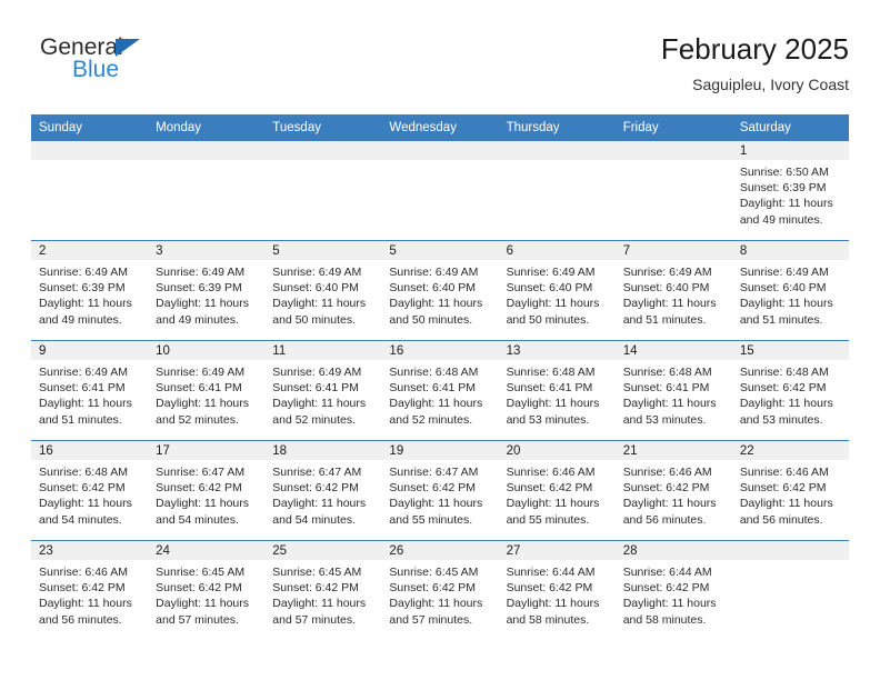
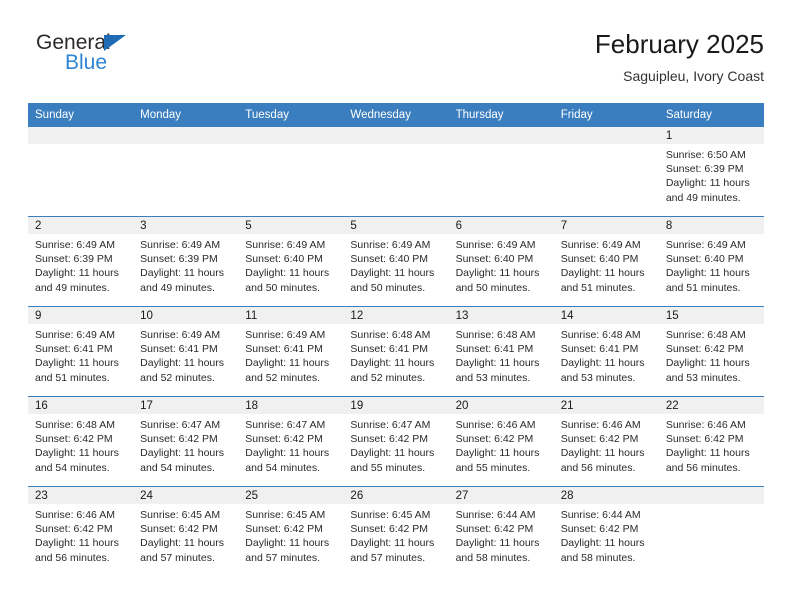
  General
  Blue
  February 2025
  Saguipleu, Ivory Coast
  Sunday	Monday	Tuesday	Wednesday	Thursday	Friday	Saturday
  						1Sunrise: 6:50 AMSunset: 6:39 PMDaylight: 11 hours and 49 minutes.
  2Sunrise: 6:49 AMSunset: 6:39 PMDaylight: 11 hours and 49 minutes.	3Sunrise: 6:49 AMSunset: 6:39 PMDaylight: 11 hours and 49 minutes.	5Sunrise: 6:49 AMSunset: 6:40 PMDaylight: 11 hours and 50 minutes.	5Sunrise: 6:49 AMSunset: 6:40 PMDaylight: 11 hours and 50 minutes.	6Sunrise: 6:49 AMSunset: 6:40 PMDaylight: 11 hours and 50 minutes.	7Sunrise: 6:49 AMSunset: 6:40 PMDaylight: 11 hours and 51 minutes.	8Sunrise: 6:49 AMSunset: 6:40 PMDaylight: 11 hours and 51 minutes.
- 9Sunrise: 6:49 AMSunset: 6:41 PMDaylight: 11 hours and 51 minutes.	10Sunrise: 6:49 AMSunset: 6:41 PMDaylight: 11 hours and 52 minutes.	11Sunrise: 6:49 AMSunset: 6:41 PMDaylight: 11 hours and 52 minutes.	16Sunrise: 6:48 AMSunset: 6:41 PMDaylight: 11 hours and 52 minutes.	13Sunrise: 6:48 AMSunset: 6:41 PMDaylight: 11 hours and 53 minutes.	14Sunrise: 6:48 AMSunset: 6:41 PMDaylight: 11 hours and 53 minutes.	15Sunrise: 6:48 AMSunset: 6:42 PMDaylight: 11 hours and 53 minutes.
+ 9Sunrise: 6:49 AMSunset: 6:41 PMDaylight: 11 hours and 51 minutes.	10Sunrise: 6:49 AMSunset: 6:41 PMDaylight: 11 hours and 52 minutes.	11Sunrise: 6:49 AMSunset: 6:41 PMDaylight: 11 hours and 52 minutes.	12Sunrise: 6:48 AMSunset: 6:41 PMDaylight: 11 hours and 52 minutes.	13Sunrise: 6:48 AMSunset: 6:41 PMDaylight: 11 hours and 53 minutes.	14Sunrise: 6:48 AMSunset: 6:41 PMDaylight: 11 hours and 53 minutes.	15Sunrise: 6:48 AMSunset: 6:42 PMDaylight: 11 hours and 53 minutes.
  16Sunrise: 6:48 AMSunset: 6:42 PMDaylight: 11 hours and 54 minutes.	17Sunrise: 6:47 AMSunset: 6:42 PMDaylight: 11 hours and 54 minutes.	18Sunrise: 6:47 AMSunset: 6:42 PMDaylight: 11 hours and 54 minutes.	19Sunrise: 6:47 AMSunset: 6:42 PMDaylight: 11 hours and 55 minutes.	20Sunrise: 6:46 AMSunset: 6:42 PMDaylight: 11 hours and 55 minutes.	21Sunrise: 6:46 AMSunset: 6:42 PMDaylight: 11 hours and 56 minutes.	22Sunrise: 6:46 AMSunset: 6:42 PMDaylight: 11 hours and 56 minutes.
  23Sunrise: 6:46 AMSunset: 6:42 PMDaylight: 11 hours and 56 minutes.	24Sunrise: 6:45 AMSunset: 6:42 PMDaylight: 11 hours and 57 minutes.	25Sunrise: 6:45 AMSunset: 6:42 PMDaylight: 11 hours and 57 minutes.	26Sunrise: 6:45 AMSunset: 6:42 PMDaylight: 11 hours and 57 minutes.	27Sunrise: 6:44 AMSunset: 6:42 PMDaylight: 11 hours and 58 minutes.	28Sunrise: 6:44 AMSunset: 6:42 PMDaylight: 11 hours and 58 minutes.
